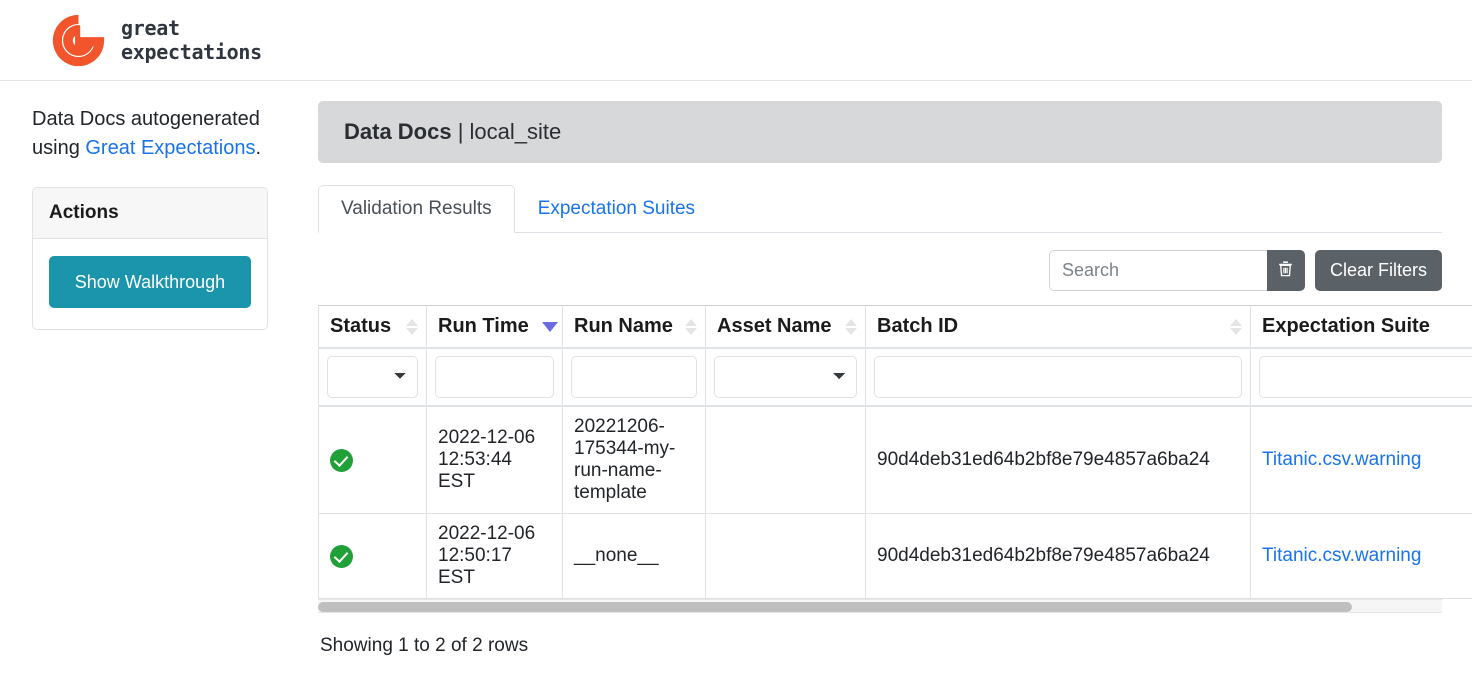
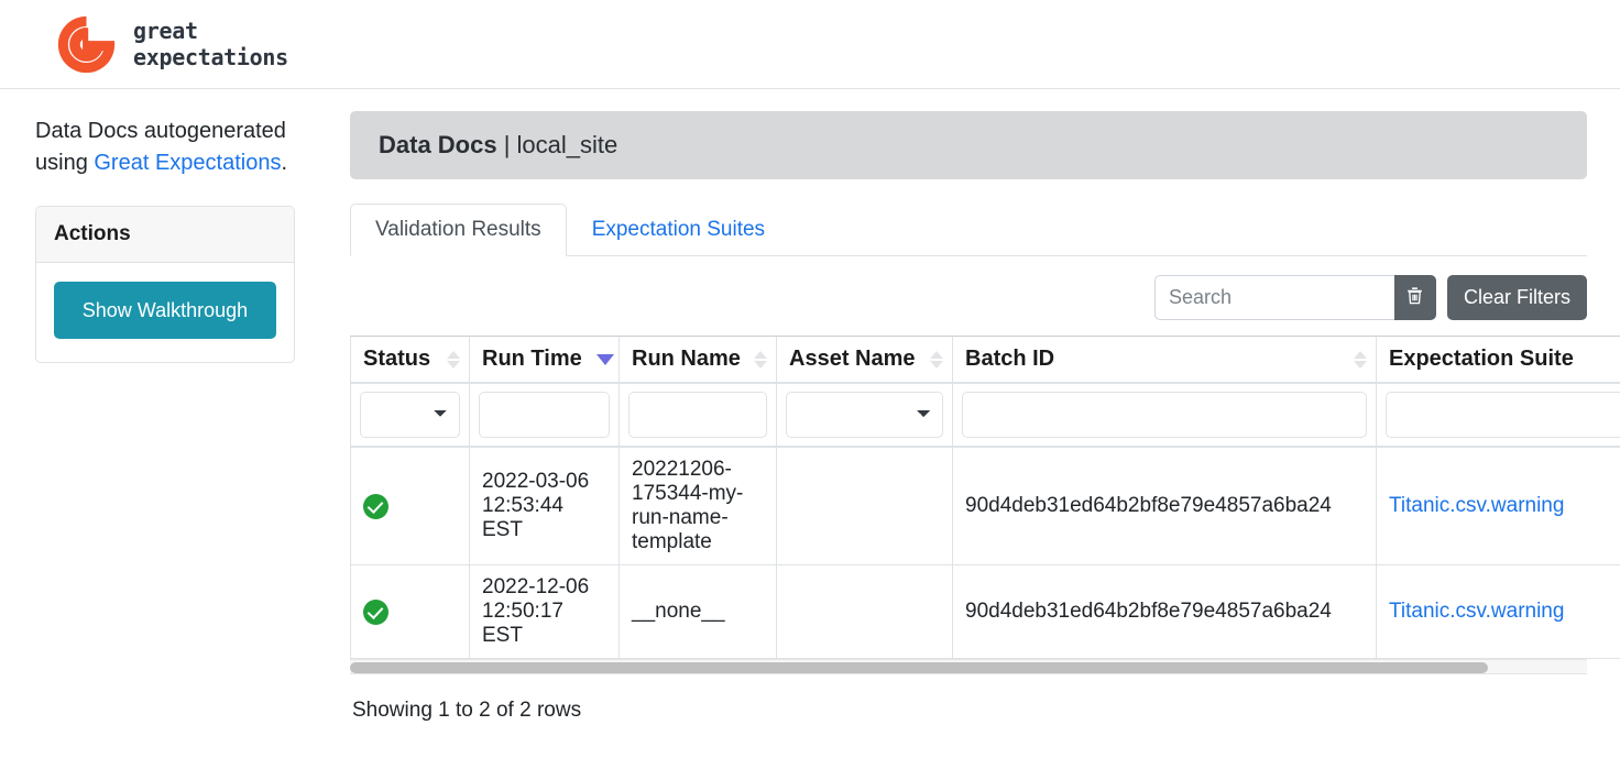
  great
  expectations
  Data Docs autogenerated using Great Expectations.
  Actions
  Show Walkthrough
  Data Docs | local_site
  Validation Results
  Expectation Suites
  Search
  Clear Filters
  Status	Run Time	Run Name	Asset Name	Batch ID	Expectation Suite
- 	2022-12-06 12:53:44 EST	20221206-175344-my-run-name-template		90d4deb31ed64b2bf8e79e4857a6ba24	Titanic.csv.warning
+ 	2022-03-06 12:53:44 EST	20221206-175344-my-run-name-template		90d4deb31ed64b2bf8e79e4857a6ba24	Titanic.csv.warning
  	2022-12-06 12:50:17 EST	__none__		90d4deb31ed64b2bf8e79e4857a6ba24	Titanic.csv.warning
  Showing 1 to 2 of 2 rows
